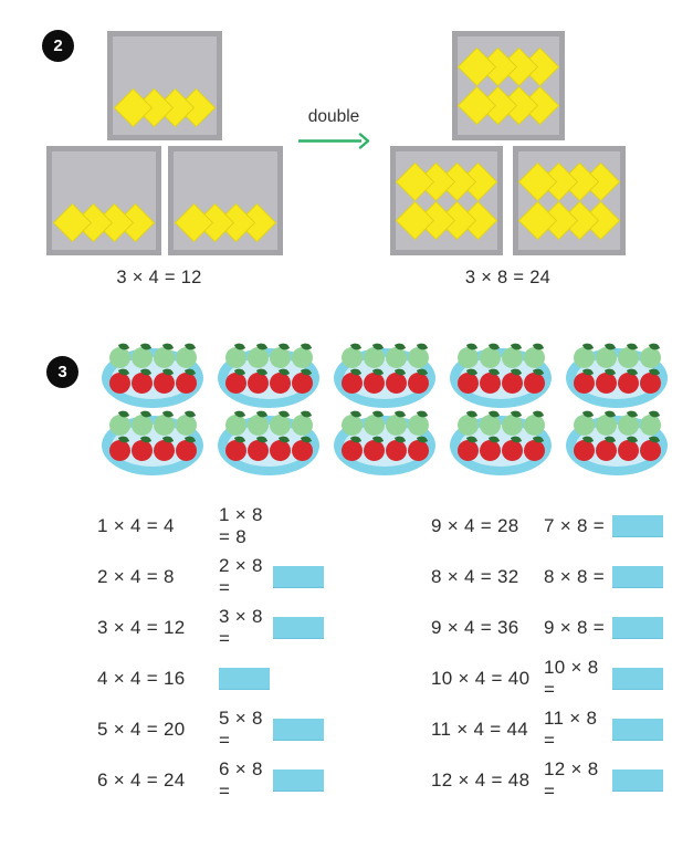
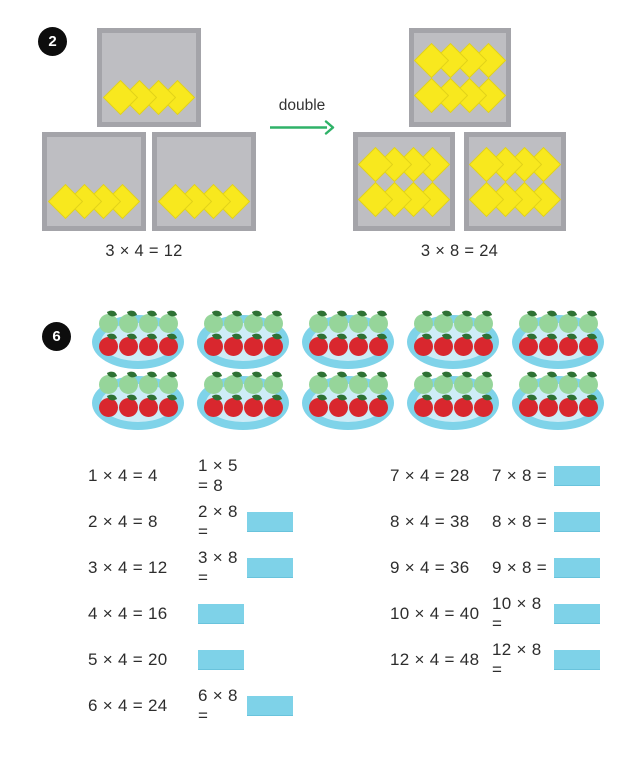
  2
  3 × 4 = 12
  double
  3 × 8 = 24
- 3
+ 6
  1 × 4 = 4
- 1 × 8 = 8
+ 1 × 5 = 8
  2 × 4 = 8
  2 × 8 =
  3 × 4 = 12
  3 × 8 =
  4 × 4 = 16
  5 × 4 = 20
- 5 × 8 =
  6 × 4 = 24
  6 × 8 =
- 9 × 4 = 28
+ 7 × 4 = 28
  7 × 8 =
- 8 × 4 = 32
+ 8 × 4 = 38
  8 × 8 =
  9 × 4 = 36
  9 × 8 =
  10 × 4 = 40
  10 × 8 =
- 11 × 4 = 44
- 11 × 8 =
  12 × 4 = 48
  12 × 8 =
